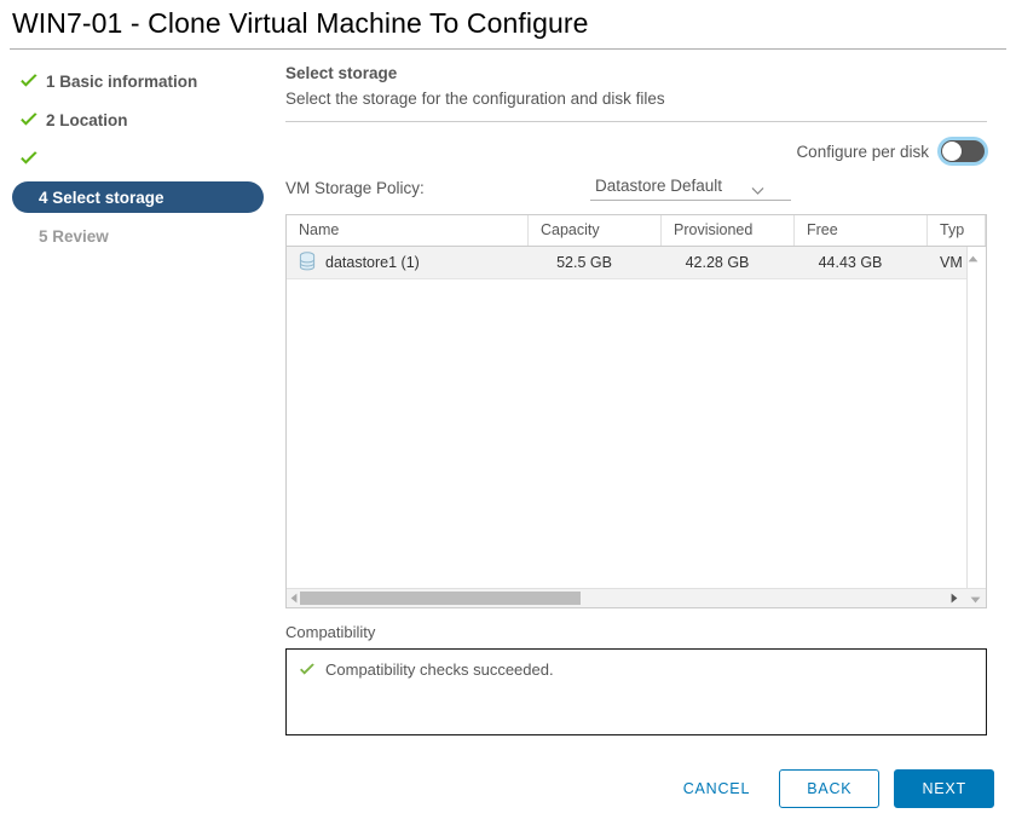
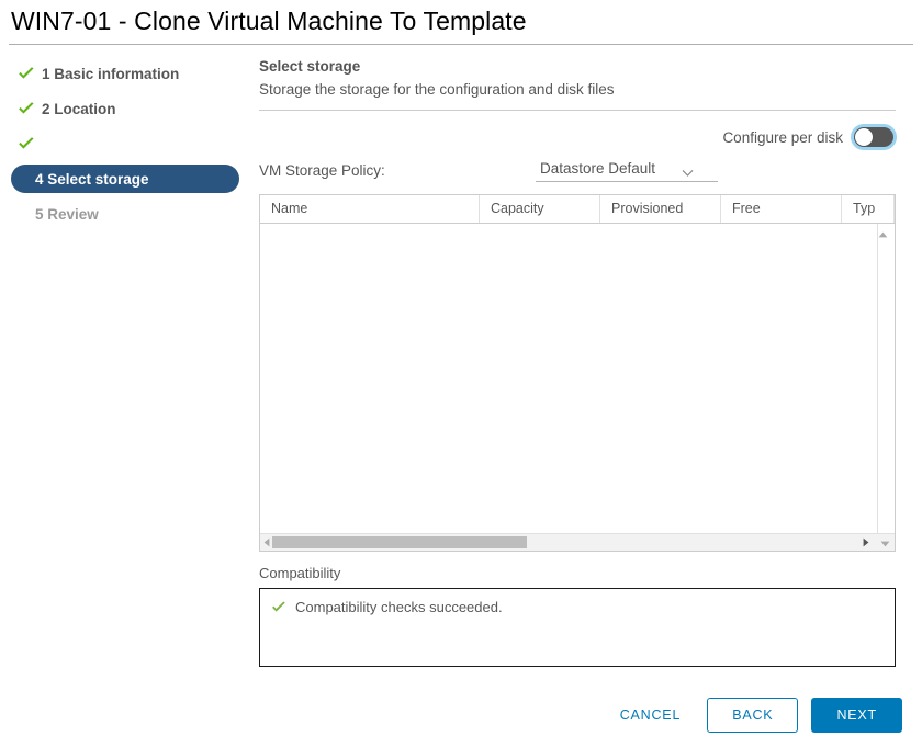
- WIN7-01 - Clone Virtual Machine To Configure
+ WIN7-01 - Clone Virtual Machine To Template
  1 Basic information
  2 Location
  4 Select storage
  5 Review
  Select storage
- Select the storage for the configuration and disk files
+ Storage the storage for the configuration and disk files
  Configure per disk
  VM Storage Policy:
  Datastore Default
  Name
  Capacity
  Provisioned
  Free
  Typ
- datastore1 (1)
- 52.5 GB
- 42.28 GB
- 44.43 GB
- VM
  Compatibility
  Compatibility checks succeeded.
  CANCEL
  BACK
  NEXT
